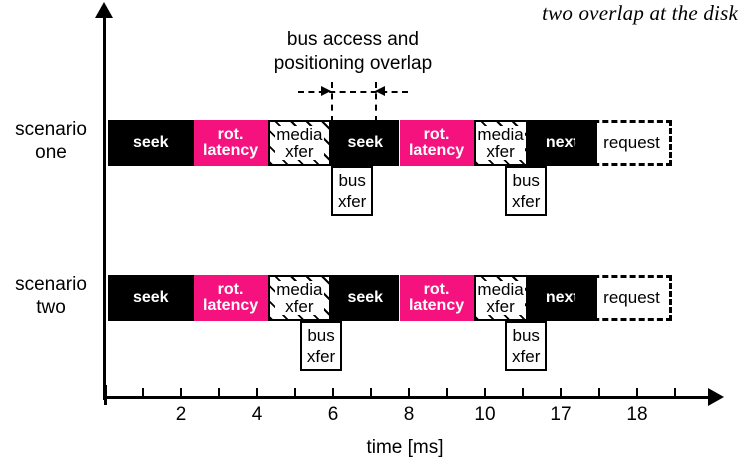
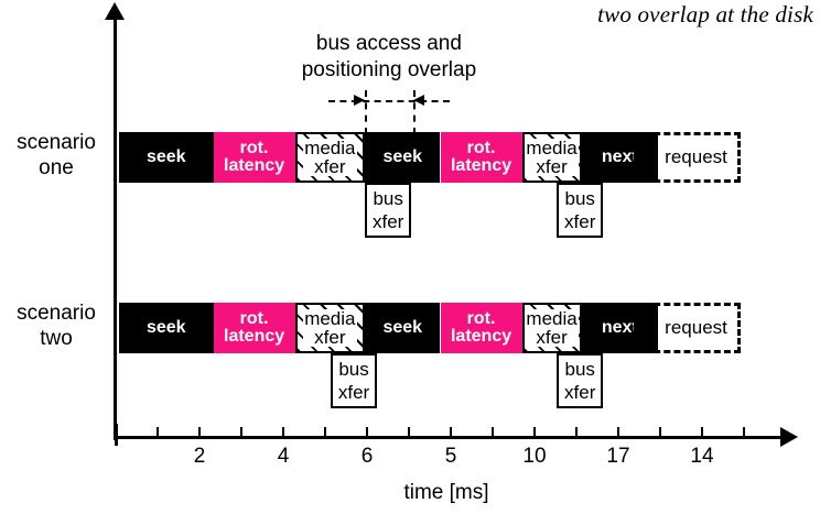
  two overlap at the disk
  2
  4
  6
- 8
+ 5
  10
  17
- 18
+ 14
  time [ms]
  bus access and
  positioning overlap
  scenario
  one
  seek
  rot.
  latency
  media
  xfer
  seek
  rot.
  latency
  media
  xfer
  nex
  request
  bus
  xfer
  bus
  xfer
  scenario
  two
  seek
  rot.
  latency
  media
  xfer
  seek
  rot.
  latency
  media
  xfer
  nex
  request
  bus
  xfer
  bus
  xfer
